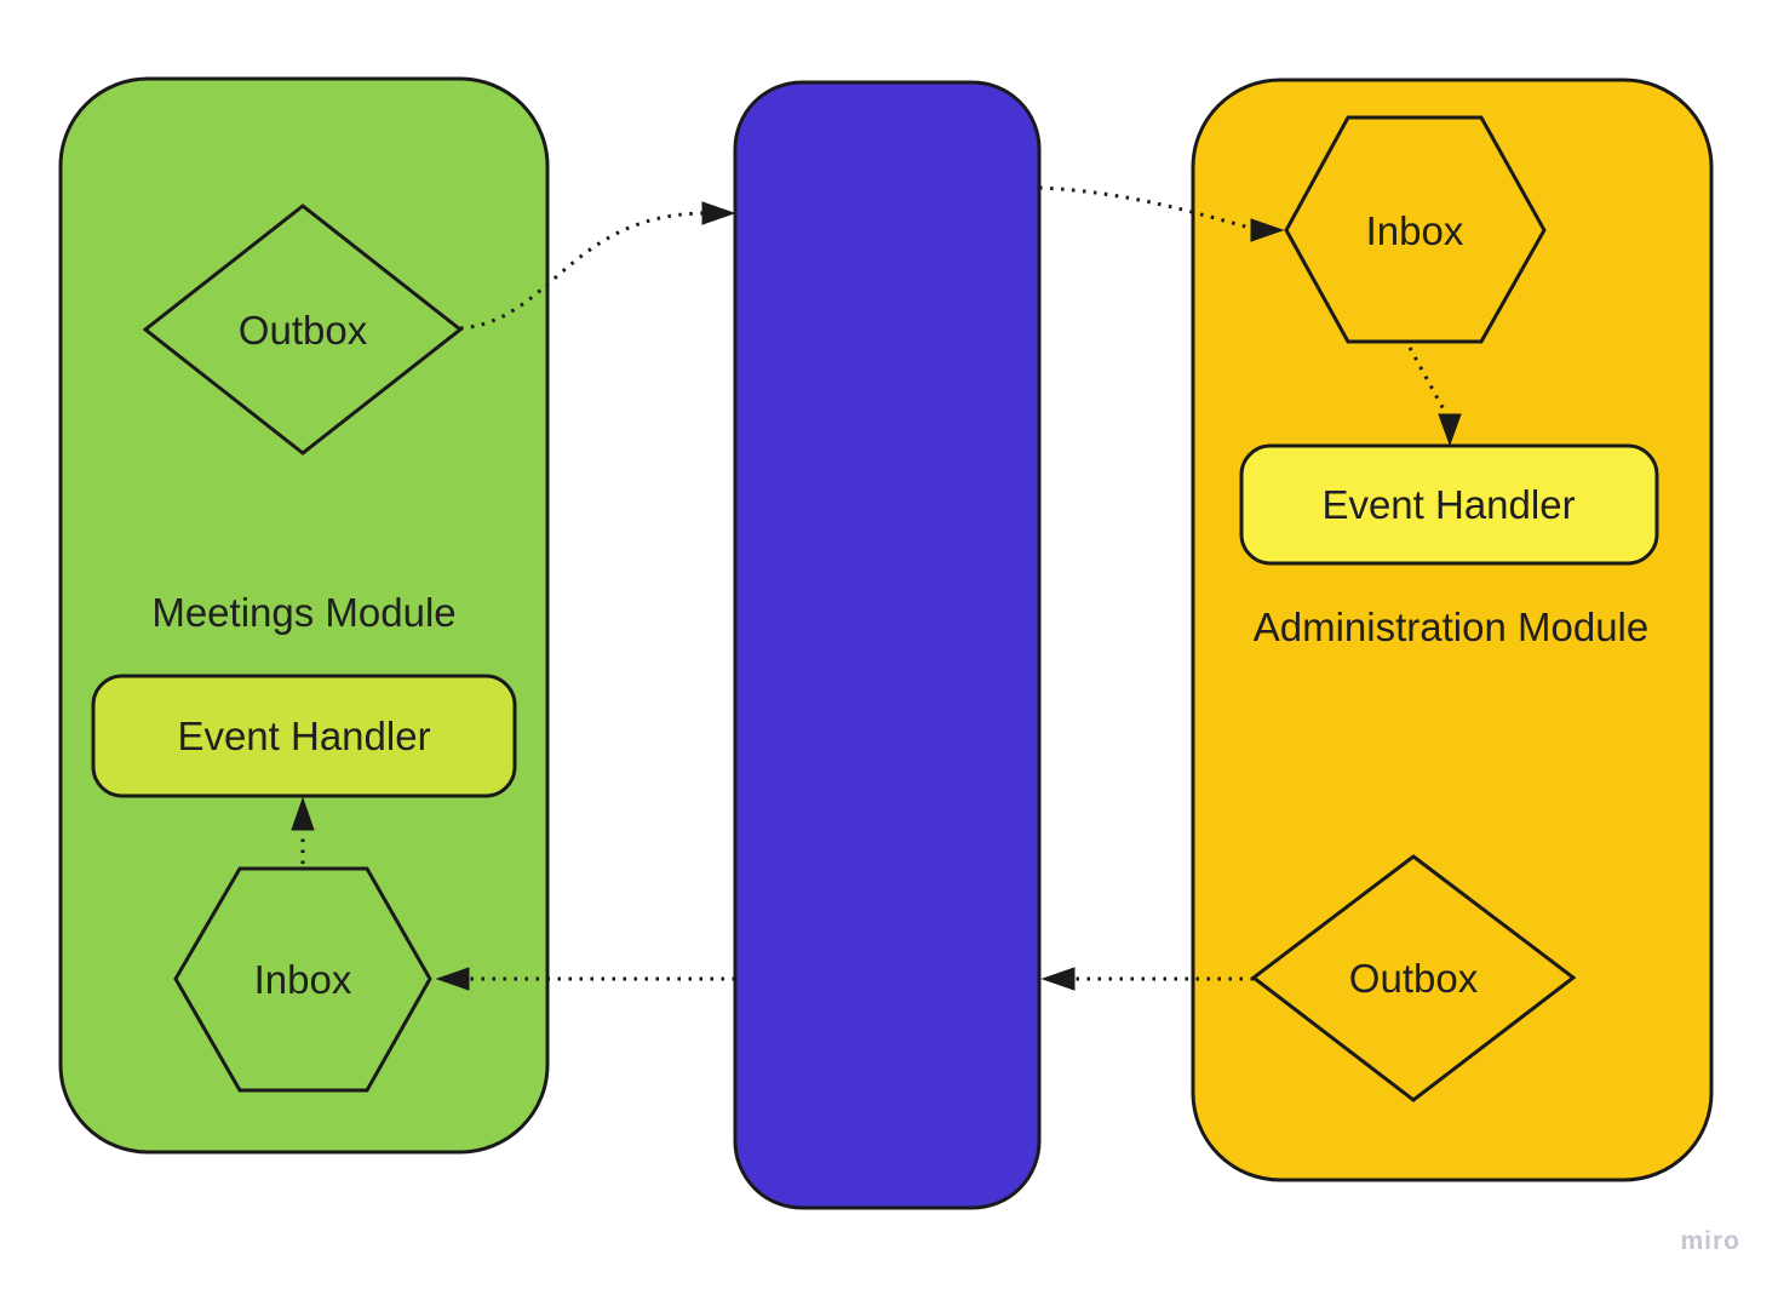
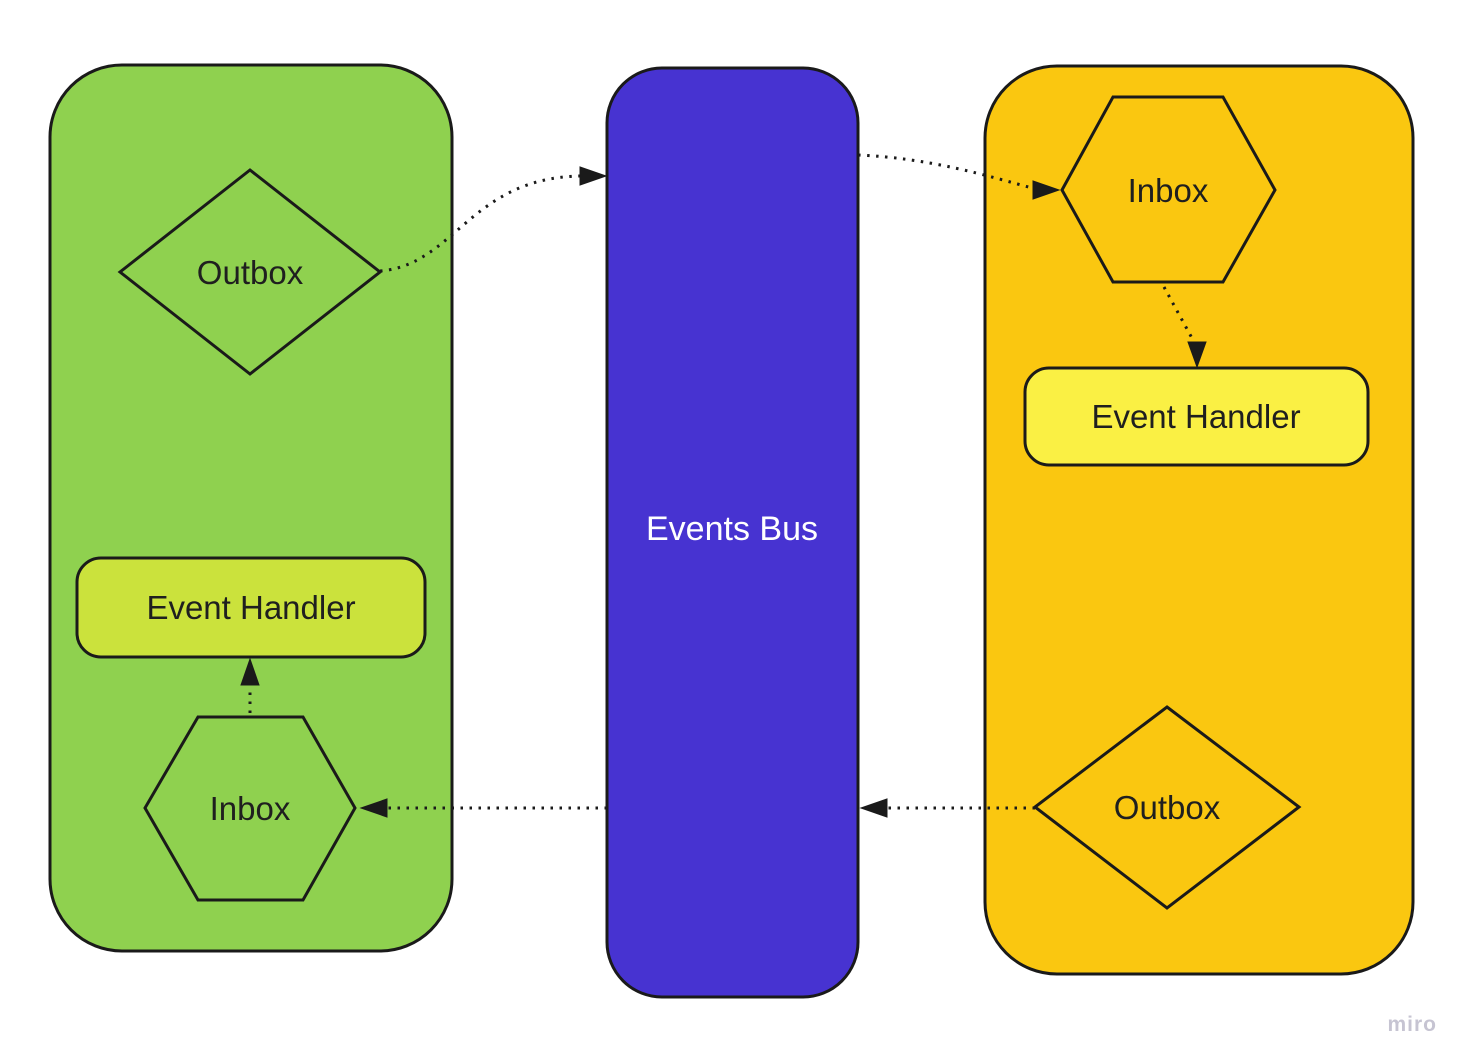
  Outbox
- Meetings Module
  Event Handler
  Inbox
+ Events Bus
  Inbox
  Event Handler
- Administration Module
  Outbox
  miro
